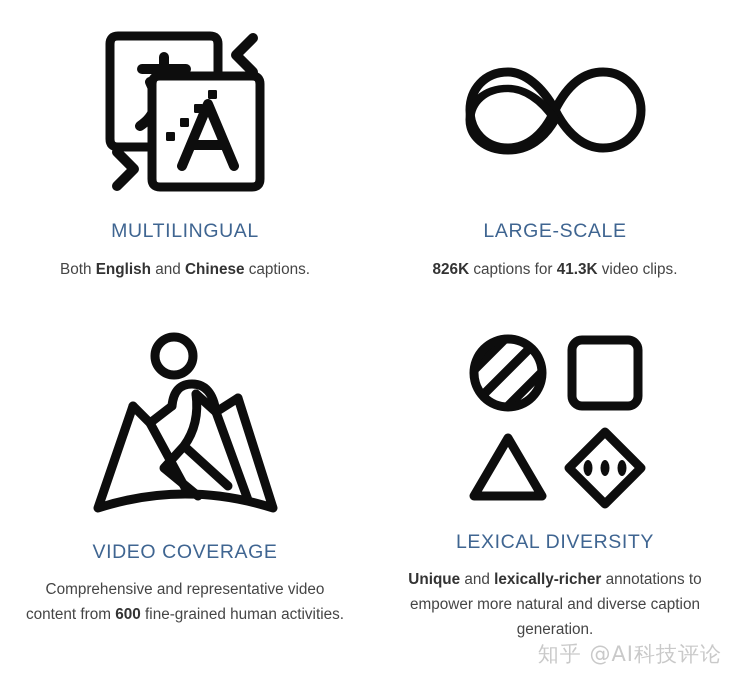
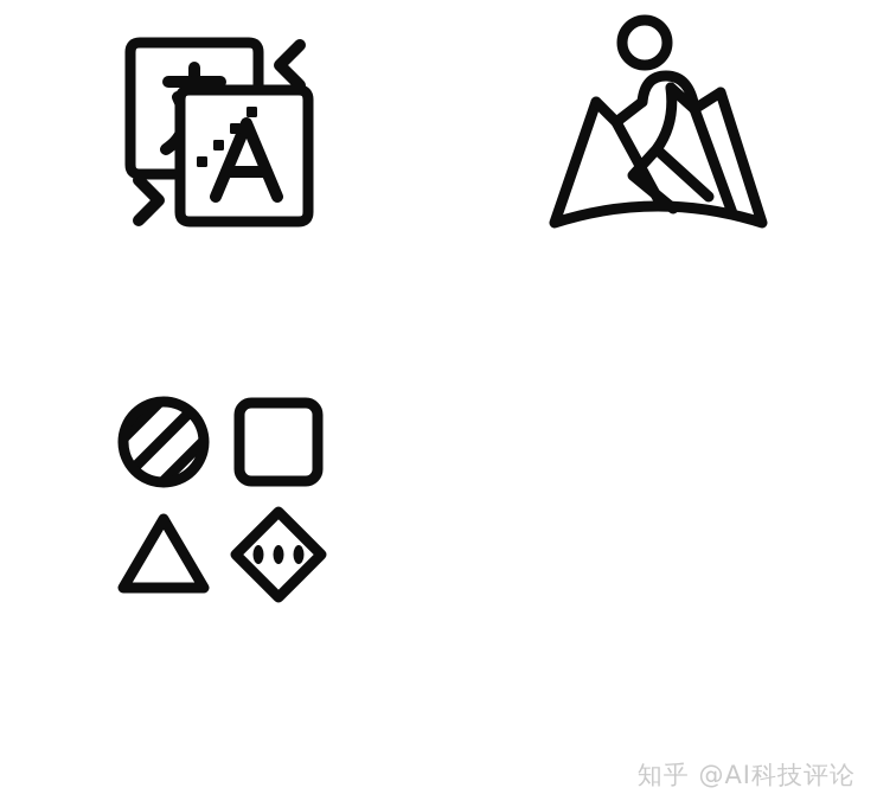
- MULTILINGUAL
- Both English and Chinese captions.
- LARGE-SCALE
- 826K captions for 41.3K video clips.
- VIDEO COVERAGE
- Comprehensive and representative video content from 600 fine-grained human activities.
- LEXICAL DIVERSITY
- Unique and lexically-richer annotations to empower more natural and diverse caption generation.
  知乎 @AI科技评论
